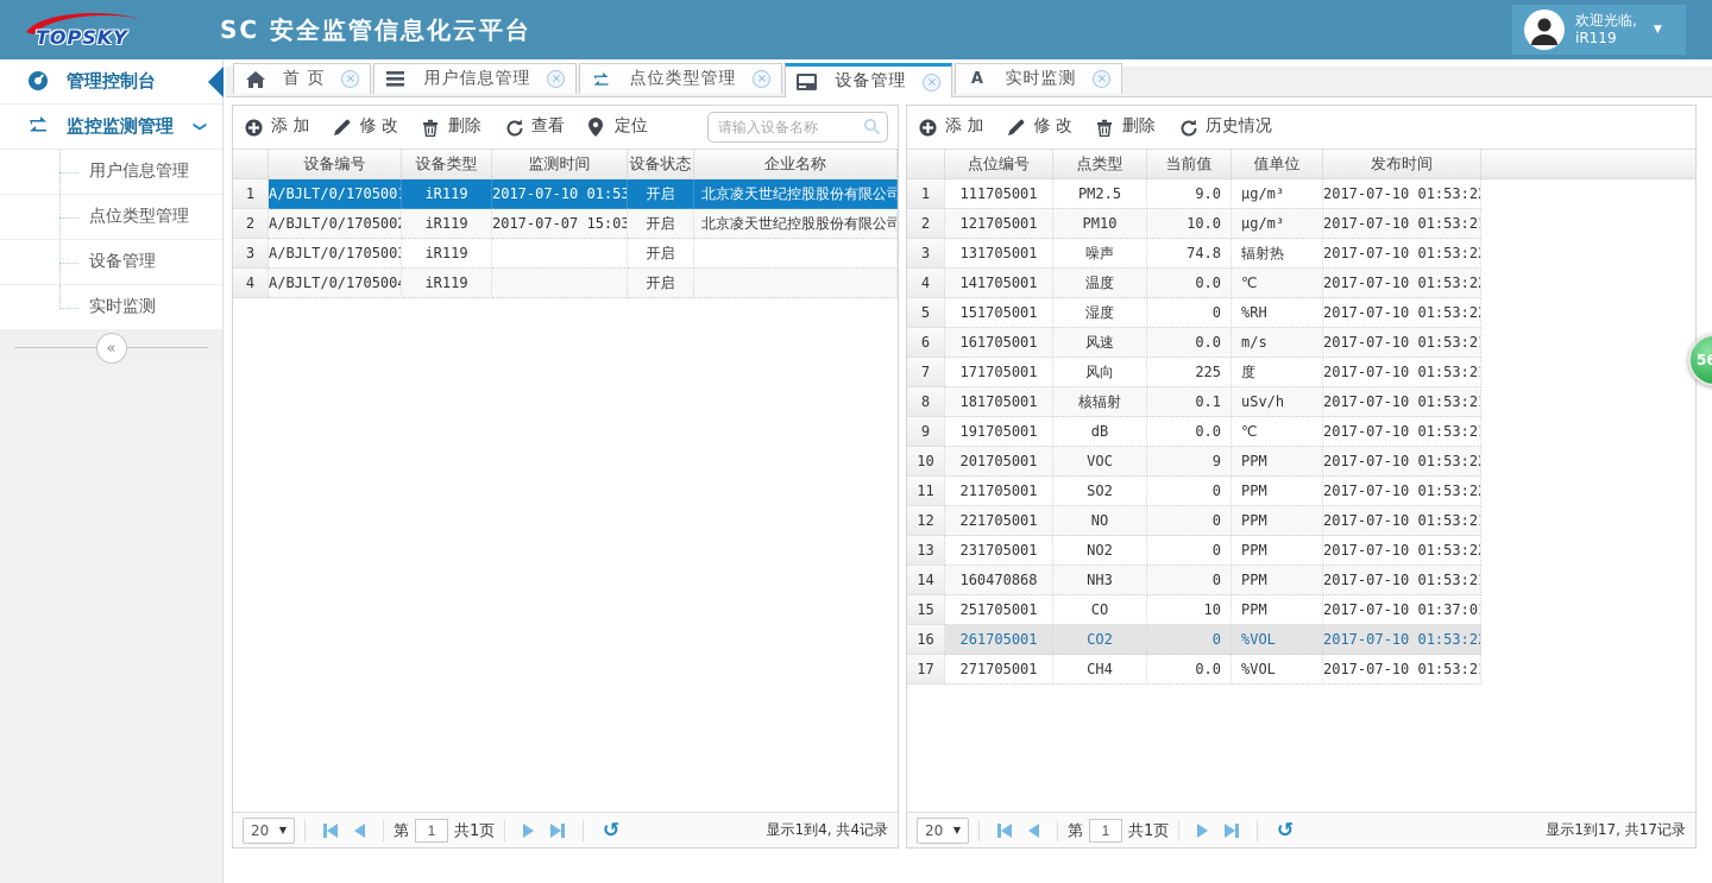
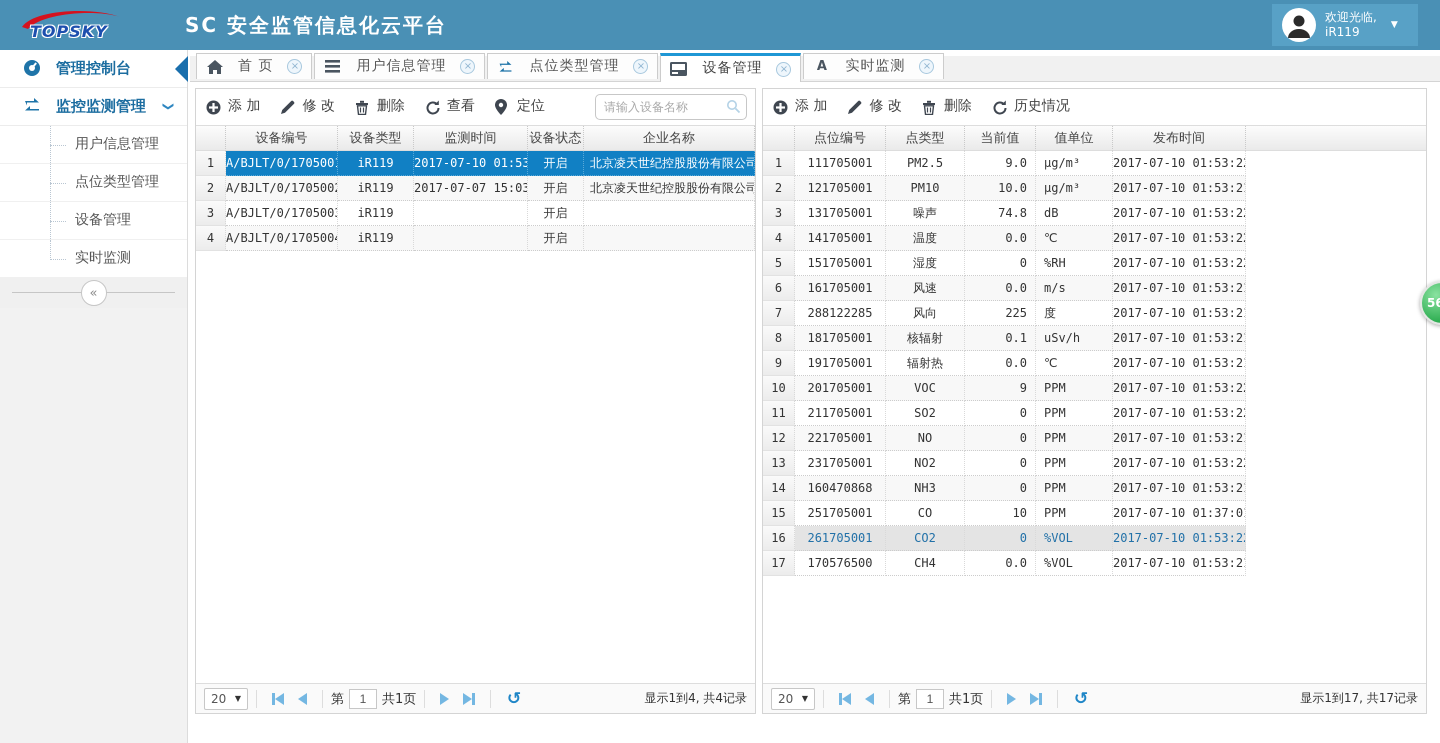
  TOPSKY
  SC 安全监管信息化云平台
  欢迎光临,
  iR119
  ▼
  管理控制台
  监控监测管理
  用户信息管理
  点位类型管理
  设备管理
  实时监测
  «
  首 页
  ×
  用户信息管理
  ×
  点位类型管理
  ×
  设备管理
  ×
  A
  实时监测
  ×
  添 加
  修 改
  删除
  查看
  定位
  请输入设备名称
  	设备编号	设备类型	监测时间	设备状态	企业名称
  1	A/BJLT/0/170500	iR119	2017-07-10 01:53	开启	北京凌天世纪控股股份有限公司
  2	A/BJLT/0/170500	iR119	2017-07-07 15:03	开启	北京凌天世纪控股股份有限公司
  3	A/BJLT/0/1705003	iR119		开启
  4	A/BJLT/0/170500	iR119		开启
  20
  ▼
  第
  1
  共1页
  显示1到4, 共4记录
  添 加
  修 改
  删除
  历史情况
  	点位编号	点类型	当前值	值单位	发布时间
  1	111705001	PM2.5	9.0	μg/m³	2017-07-10 01:53:2
  2	121705001	PM10	10.0	μg/m³	2017-07-10 01:53:2
- 3	131705001	噪声	74.8	辐射热	2017-07-10 01:53:2
+ 3	131705001	噪声	74.8	dB	2017-07-10 01:53:2
  4	141705001	温度	0.0	℃	2017-07-10 01:53:2
  5	151705001	湿度	0	%RH	2017-07-10 01:53:2
  6	161705001	风速	0.0	m/s	2017-07-10 01:53:2
- 7	171705001	风向	225	度	2017-07-10 01:53:2
+ 7	288122285	风向	225	度	2017-07-10 01:53:2
  8	181705001	核辐射	0.1	uSv/h	2017-07-10 01:53:2
- 9	191705001	dB	0.0	℃	2017-07-10 01:53:2
+ 9	191705001	辐射热	0.0	℃	2017-07-10 01:53:2
  10	201705001	VOC	9	PPM	2017-07-10 01:53:2
  11	211705001	SO2	0	PPM	2017-07-10 01:53:2
  12	221705001	NO	0	PPM	2017-07-10 01:53:2
  13	231705001	NO2	0	PPM	2017-07-10 01:53:2
  14	160470868	NH3	0	PPM	2017-07-10 01:53:2
  15	251705001	CO	10	PPM	2017-07-10 01:37:0
  16	261705001	CO2	0	%VOL	2017-07-10 01:53:2
- 17	271705001	CH4	0.0	%VOL	2017-07-10 01:53:2
+ 17	170576500	CH4	0.0	%VOL	2017-07-10 01:53:2
  20
  ▼
  第
  1
  共1页
  显示1到17, 共17记录
